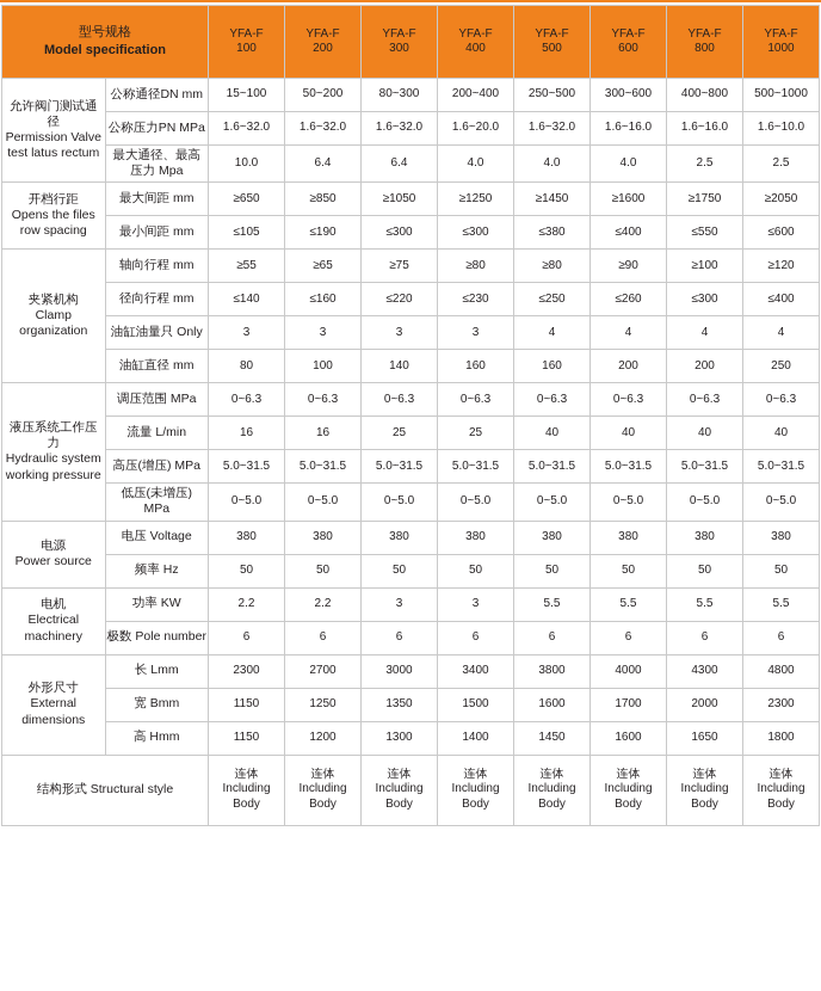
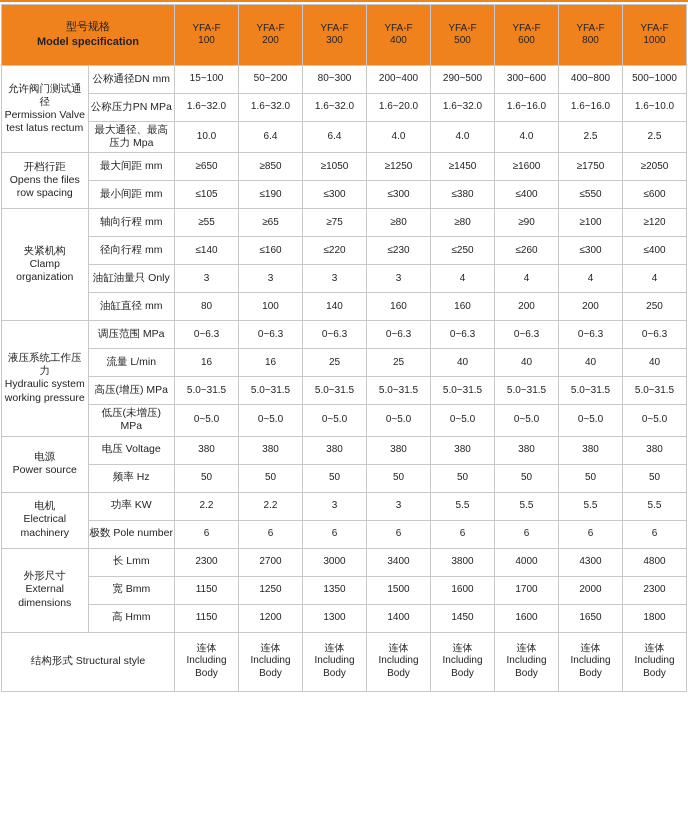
  型号规格 Model specification	YFA-F 100	YFA-F 200	YFA-F 300	YFA-F 400	YFA-F 500	YFA-F 600	YFA-F 800	YFA-F 1000
- 允许阀门测试通径Permission Valve test latus rectum	公称通径DN mm	15~100	50~200	80~300	200~400	250~500	300~600	400~800	500~1000
+ 允许阀门测试通径Permission Valve test latus rectum	公称通径DN mm	15~100	50~200	80~300	200~400	290~500	300~600	400~800	500~1000
  公称压力PN MPa	1.6~32.0	1.6~32.0	1.6~32.0	1.6~20.0	1.6~32.0	1.6~16.0	1.6~16.0	1.6~10.0
  最大通径、最高压力 Mpa	10.0	6.4	6.4	4.0	4.0	4.0	2.5	2.5
  开档行距Opens the files row spacing	最大间距 mm	≥650	≥850	≥1050	≥1250	≥1450	≥1600	≥1750	≥2050
  最小间距 mm	≤105	≤190	≤300	≤300	≤380	≤400	≤550	≤600
  夹紧机构Clamp organization	轴向行程 mm	≥55	≥65	≥75	≥80	≥80	≥90	≥100	≥120
  径向行程 mm	≤140	≤160	≤220	≤230	≤250	≤260	≤300	≤400
  油缸油量只 Only	3	3	3	3	4	4	4	4
  油缸直径 mm	80	100	140	160	160	200	200	250
  液压系统工作压力Hydraulic system working pressure	调压范围 MPa	0~6.3	0~6.3	0~6.3	0~6.3	0~6.3	0~6.3	0~6.3	0~6.3
  流量 L/min	16	16	25	25	40	40	40	40
  高压(增压) MPa	5.0~31.5	5.0~31.5	5.0~31.5	5.0~31.5	5.0~31.5	5.0~31.5	5.0~31.5	5.0~31.5
  低压(未增压) MPa	0~5.0	0~5.0	0~5.0	0~5.0	0~5.0	0~5.0	0~5.0	0~5.0
  电源Power source	电压 Voltage	380	380	380	380	380	380	380	380
  频率 Hz	50	50	50	50	50	50	50	50
  电机Electrical machinery	功率 KW	2.2	2.2	3	3	5.5	5.5	5.5	5.5
  极数 Pole number	6	6	6	6	6	6	6	6
  外形尺寸External dimensions	长 Lmm	2300	2700	3000	3400	3800	4000	4300	4800
  宽 Bmm	1150	1250	1350	1500	1600	1700	2000	2300
  高 Hmm	1150	1200	1300	1400	1450	1600	1650	1800
  结构形式 Structural style	连体IncludingBody	连体IncludingBody	连体IncludingBody	连体IncludingBody	连体IncludingBody	连体IncludingBody	连体IncludingBody	连体IncludingBody
